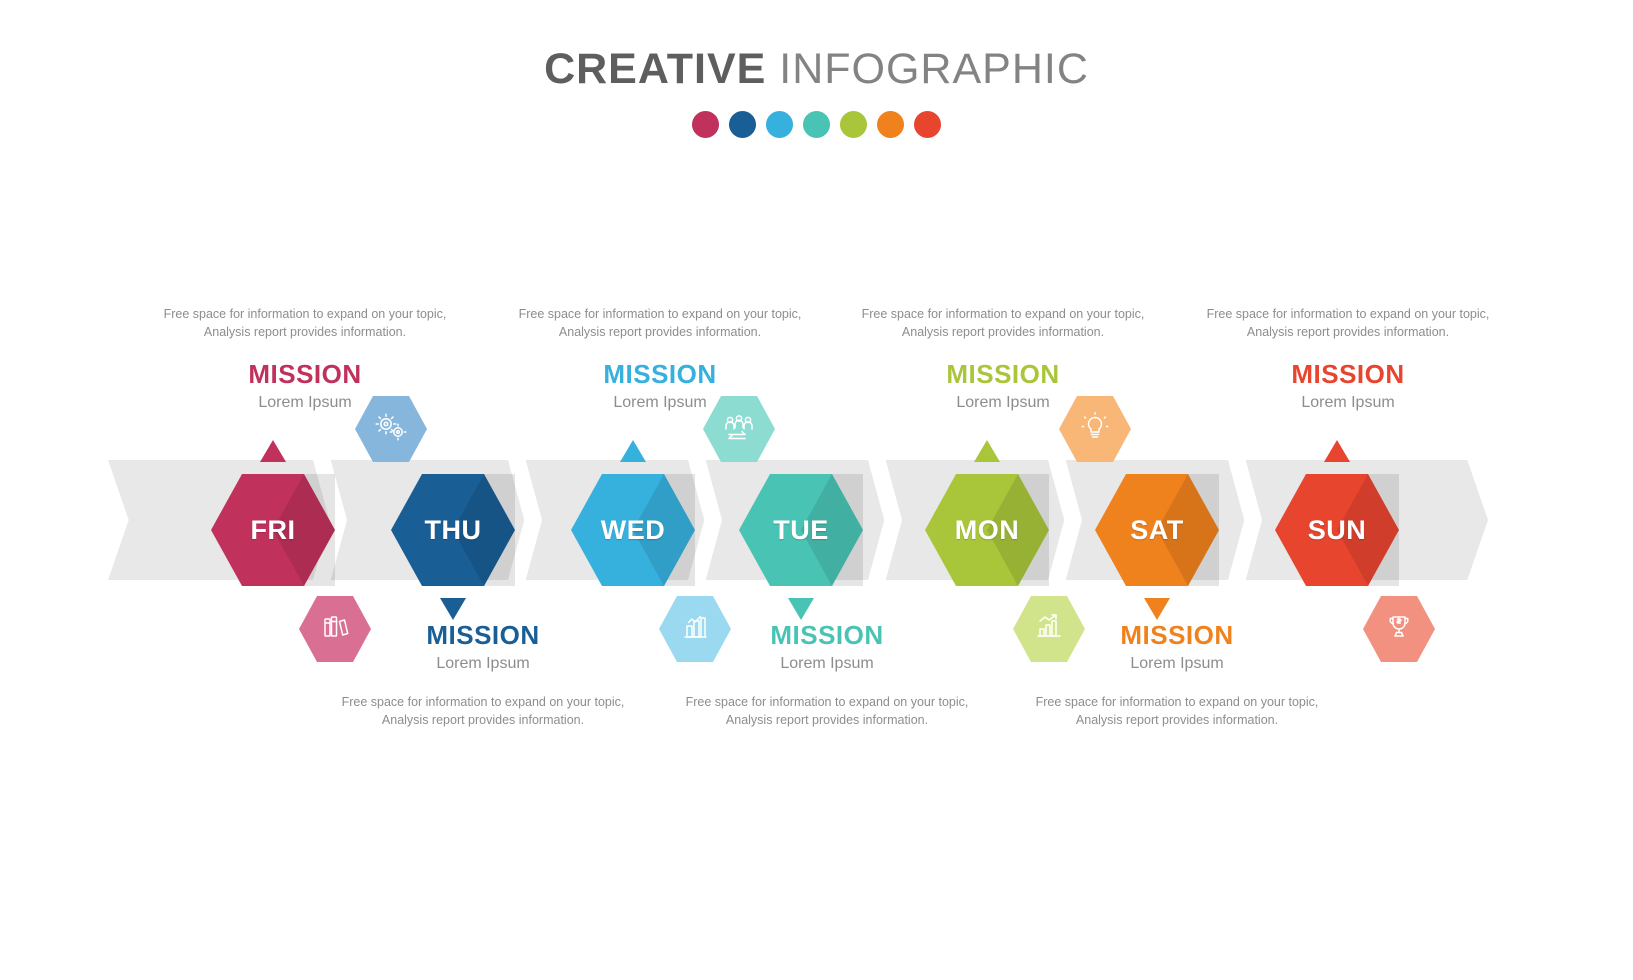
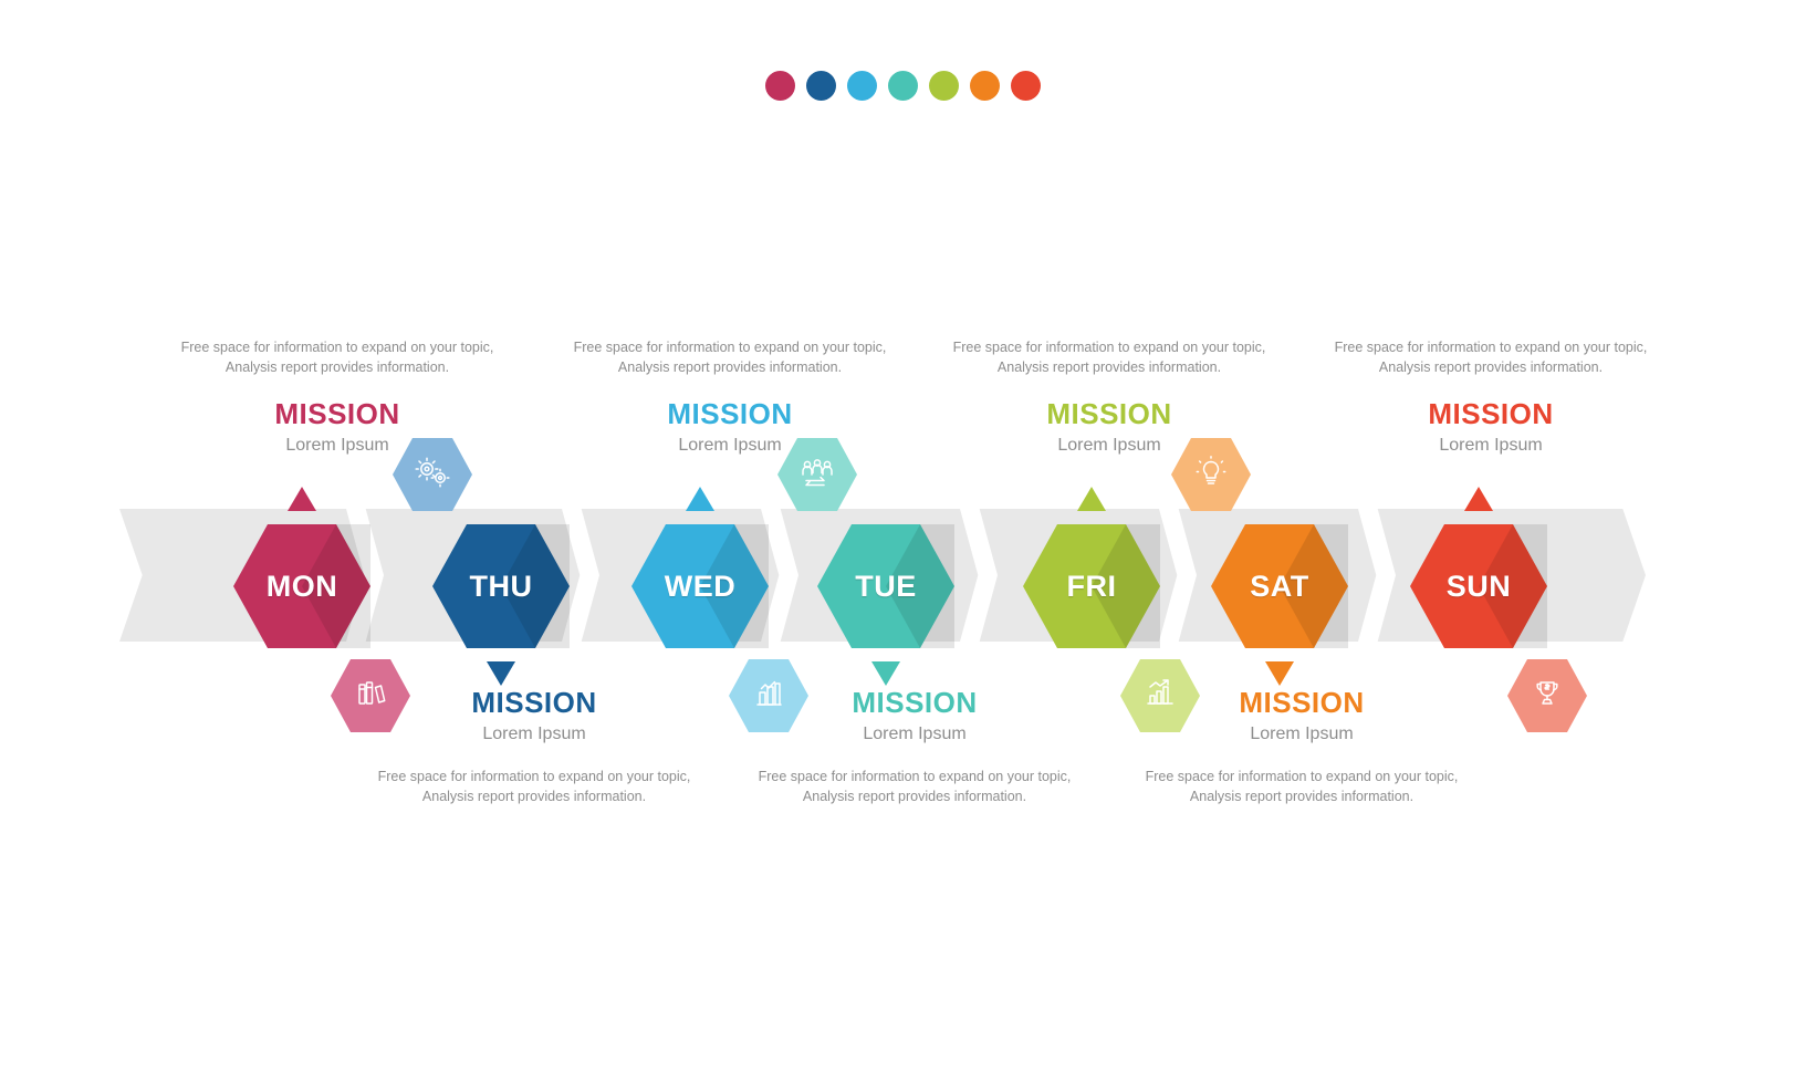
- CREATIVE INFOGRAPHIC
- FRI
+ MON
  THU
  WED
  TUE
- MON
+ FRI
  SAT
  SUN
  Free space for information to expand on your topic,
  Analysis report provides information.
  MISSION
  Lorem Ipsum
  Free space for information to expand on your topic,
  Analysis report provides information.
  MISSION
  Lorem Ipsum
  Free space for information to expand on your topic,
  Analysis report provides information.
  MISSION
  Lorem Ipsum
  Free space for information to expand on your topic,
  Analysis report provides information.
  MISSION
  Lorem Ipsum
  MISSION
  Lorem Ipsum
  Free space for information to expand on your topic,
  Analysis report provides information.
  MISSION
  Lorem Ipsum
  Free space for information to expand on your topic,
  Analysis report provides information.
  MISSION
  Lorem Ipsum
  Free space for information to expand on your topic,
  Analysis report provides information.
